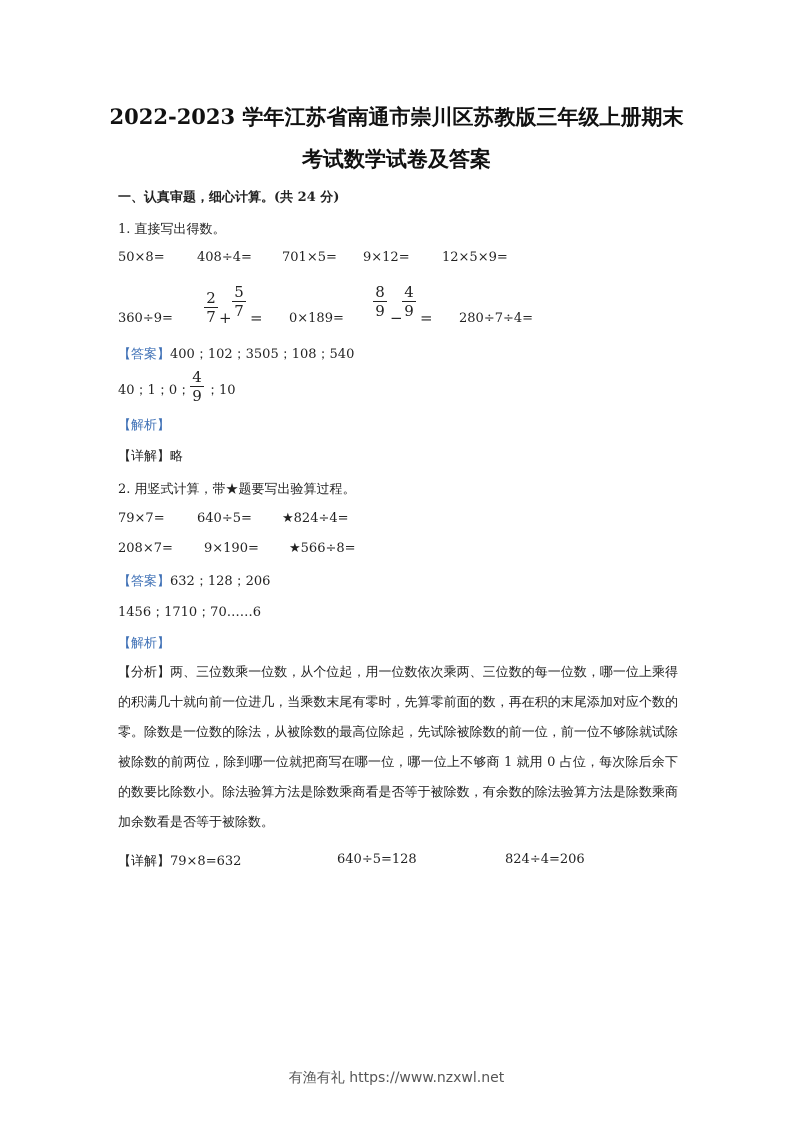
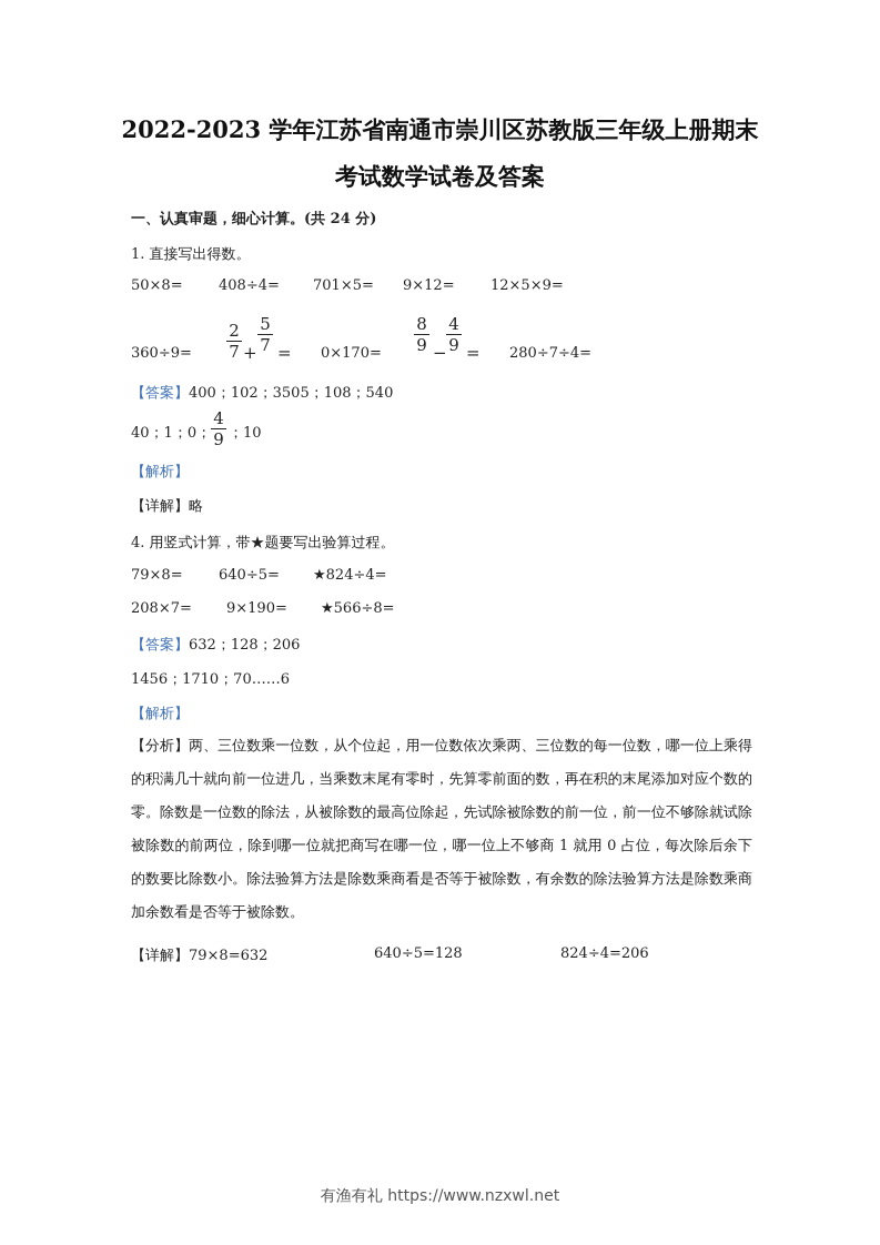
  2022-2023 学年江苏省南通市崇川区苏教版三年级上册期末
  考试数学试卷及答案
  一、认真审题，细心计算。(共 24 分)
  1. 直接写出得数。
  50×8=
  408÷4=
  701×5=
  9×12=
  12×5×9=
  360÷9=
  2
  7
  +
  5
  7
  =
- 0×189=
+ 0×170=
  8
  9
  −
  4
  9
  =
  280÷7÷4=
  【答案】400；102；3505；108；540
  40；1；0；
  4
  9
  ；10
  【解析】
  【详解】略
- 2. 用竖式计算，带★题要写出验算过程。
+ 4. 用竖式计算，带★题要写出验算过程。
- 79×7=
+ 79×8=
  640÷5=
  ★824÷4=
  208×7=
  9×190=
  ★566÷8=
  【答案】632；128；206
  1456；1710；70……6
  【解析】
  【分析】两、三位数乘一位数，从个位起，用一位数依次乘两、三位数的每一位数，哪一位上乘得的积满几十就向前一位进几，当乘数末尾有零时，先算零前面的数，再在积的末尾添加对应个数的零。除数是一位数的除法，从被除数的最高位除起，先试除被除数的前一位，前一位不够除就试除被除数的前两位，除到哪一位就把商写在哪一位，哪一位上不够商 1 就用 0 占位，每次除后余下的数要比除数小。除法验算方法是除数乘商看是否等于被除数，有余数的除法验算方法是除数乘商加余数看是否等于被除数。
  【详解】79×8=632
  640÷5=128
  824÷4=206
  有渔有礼 https://www.nzxwl.net
